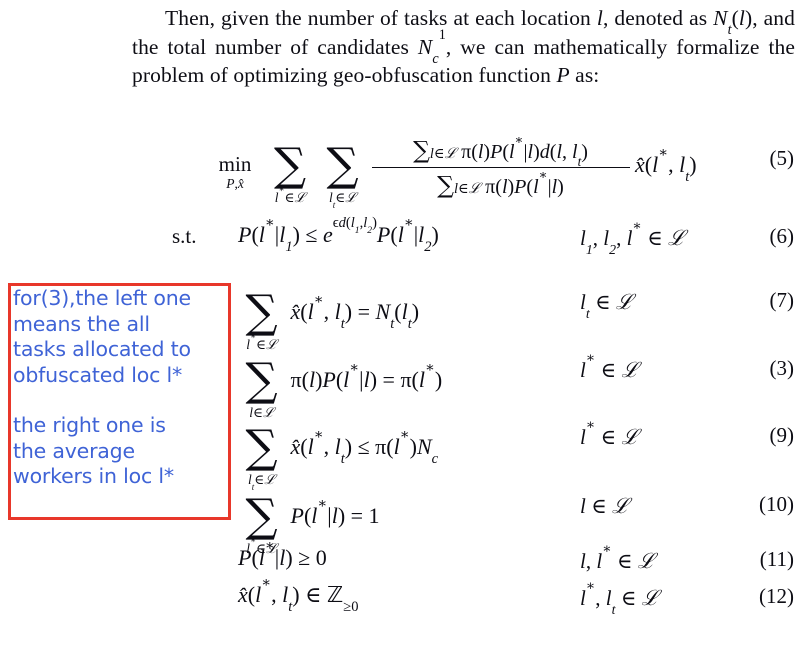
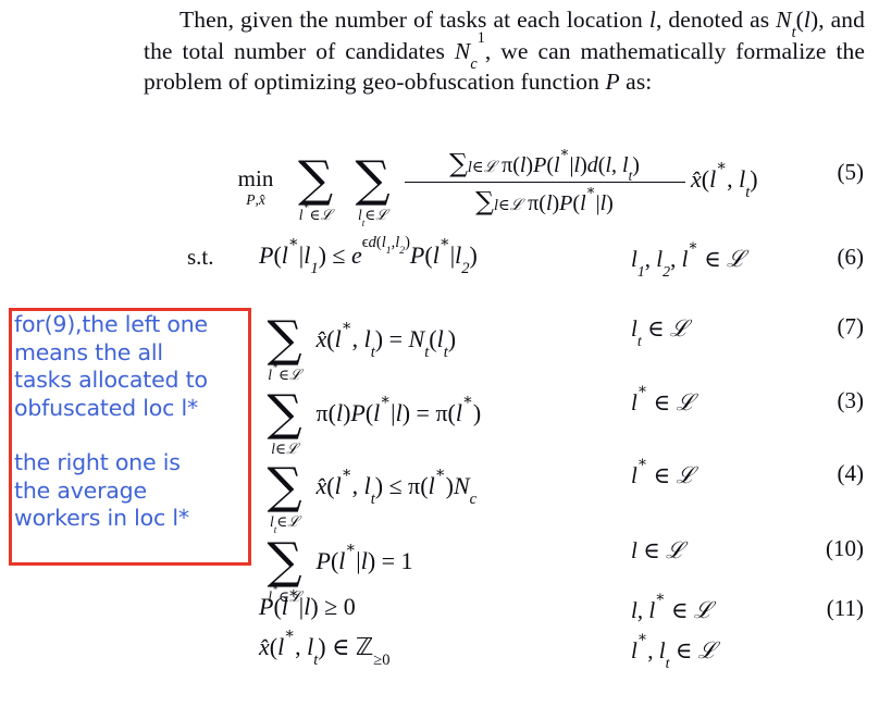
  Then, given the number of tasks at each location l, denoted as Nt(l), and the total number of candidates Nc1, we can mathematically formalize the problem of optimizing geo-obfuscation function P as:
  min
  P,x̂
  ∑
  l∗∈ℒ
  ∑
  lt∈ℒ
  ∑l∈ℒ π(l)P(l∗|l)d(l, lt)
  ∑l∈ℒ π(l)P(l∗|l)
  x̂(l∗, lt)
  (5)
  s.t.
  P(l∗|l1) ≤ eϵd(l1,l2)P(l∗|l2)
  l1, l2, l∗ ∈ ℒ
  (6)
  ∑
  l∗∈ℒ
  x̂(l∗, lt) = Nt(lt)
  lt ∈ ℒ
  (7)
  ∑
  l∈ℒ
  π(l)P(l∗|l) = π(l∗)
  l∗ ∈ ℒ
  (3)
  ∑
  lt∈ℒ
  x̂(l∗, lt) ≤ π(l∗)Nc
  l∗ ∈ ℒ
- (9)
+ (4)
  ∑
  l∗∈ℒ
  P(l∗|l) = 1
  l ∈ ℒ
  (10)
  P(l∗|l) ≥ 0
  l, l∗ ∈ ℒ
  (11)
  x̂(l∗, lt) ∈ ℤ≥0
  l∗, lt ∈ ℒ
- (12)
- for(3),the left one
+ for(9),the left one
  means the all
  tasks allocated to
  obfuscated loc l*
  the right one is
  the average
  workers in loc l*
